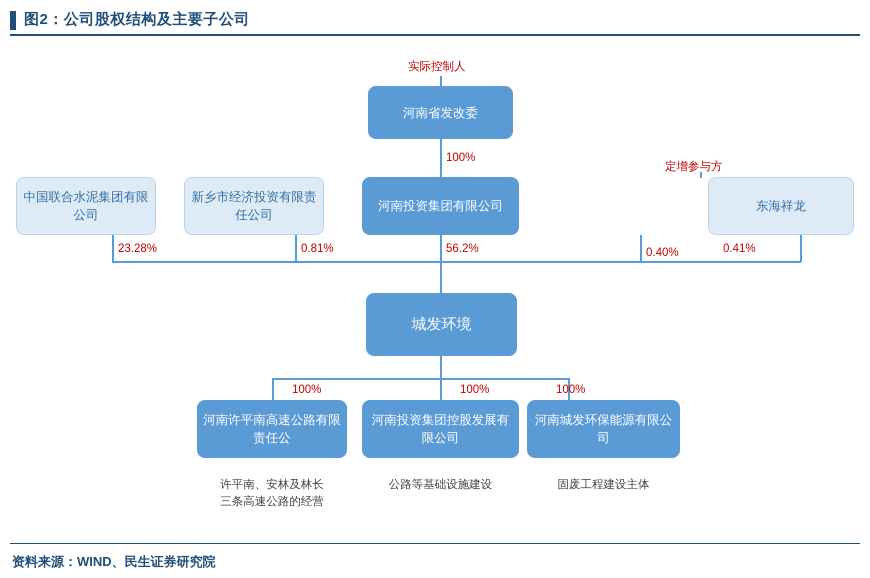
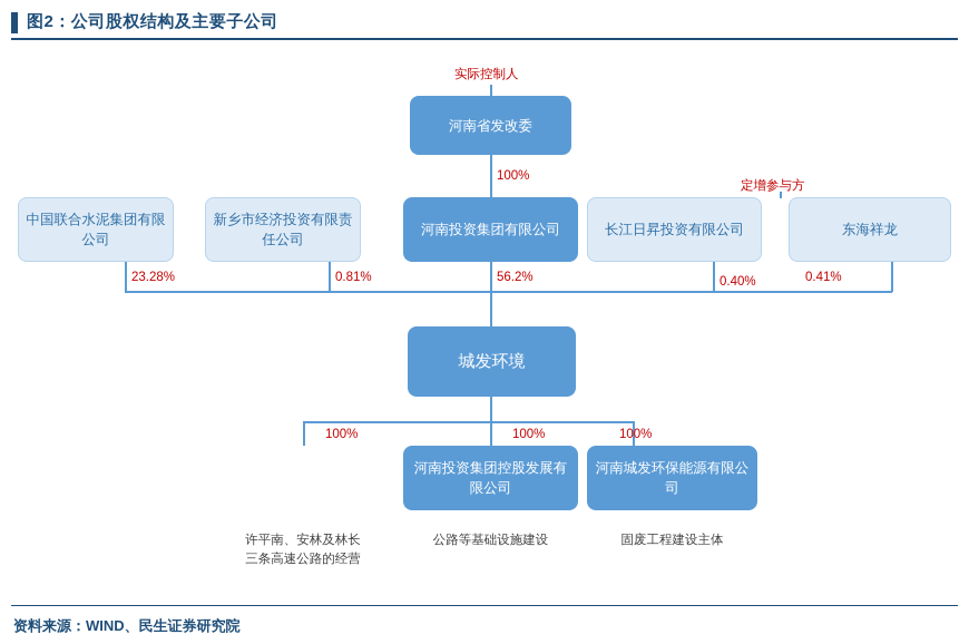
  图2：公司股权结构及主要子公司
  实际控制人
  定增参与方
  河南省发改委
  100%
  中国联合水泥集团有限公司
  新乡市经济投资有限责任公司
  河南投资集团有限公司
+ 长江日昇投资有限公司
  东海祥龙
  23.28%
  0.81%
  56.2%
  0.40%
  0.41%
  城发环境
  100%
  100%
  100%
- 河南许平南高速公路有限责任公
  河南投资集团控股发展有限公司
  河南城发环保能源有限公司
  许平南、安林及林长
  三条高速公路的经营
  公路等基础设施建设
  固废工程建设主体
  资料来源：WIND、民生证券研究院
